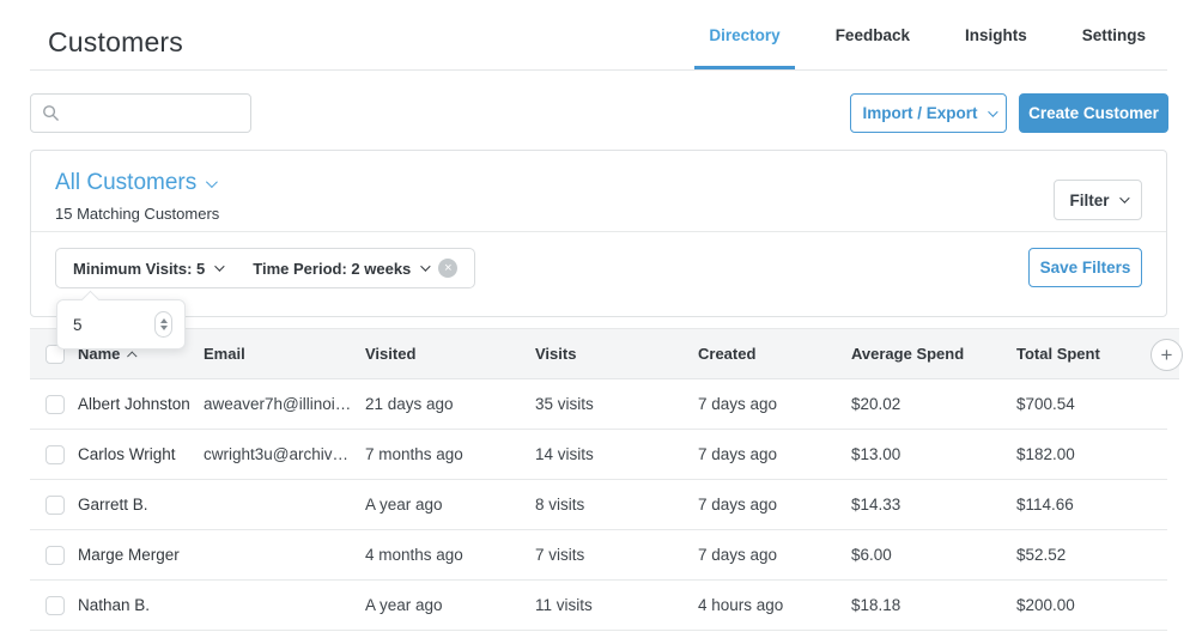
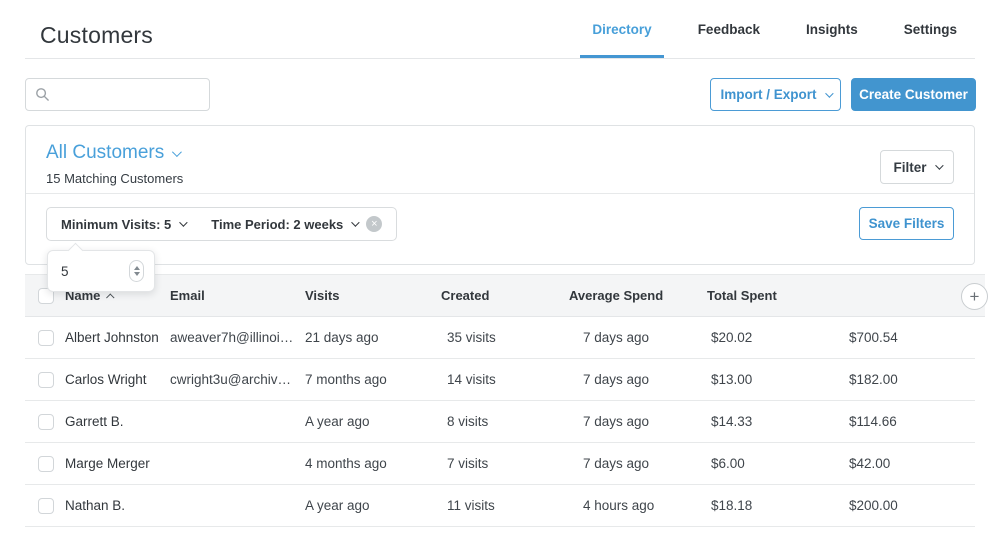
  Customers
  Directory
  Feedback
  Insights
  Settings
  Import / Export
  Create Customer
  All Customers
  15 Matching Customers
  Filter
  Minimum Visits: 5
  Time Period: 2 weeks
  ×
  Save Filters
  5
  Name
  Email
- Visited
  Visits
  Created
  Average Spend
  Total Spent
  +
  Albert Johnston
  aweaver7h@illinois.e..
  21 days ago
  35 visits
  7 days ago
  $20.02
  $700.54
  Carlos Wright
  cwright3u@archive.o..
  7 months ago
  14 visits
  7 days ago
  $13.00
  $182.00
  Garrett B.
  A year ago
  8 visits
  7 days ago
  $14.33
  $114.66
  Marge Merger
  4 months ago
  7 visits
  7 days ago
  $6.00
- $52.52
+ $42.00
  Nathan B.
  A year ago
  11 visits
  4 hours ago
  $18.18
  $200.00
